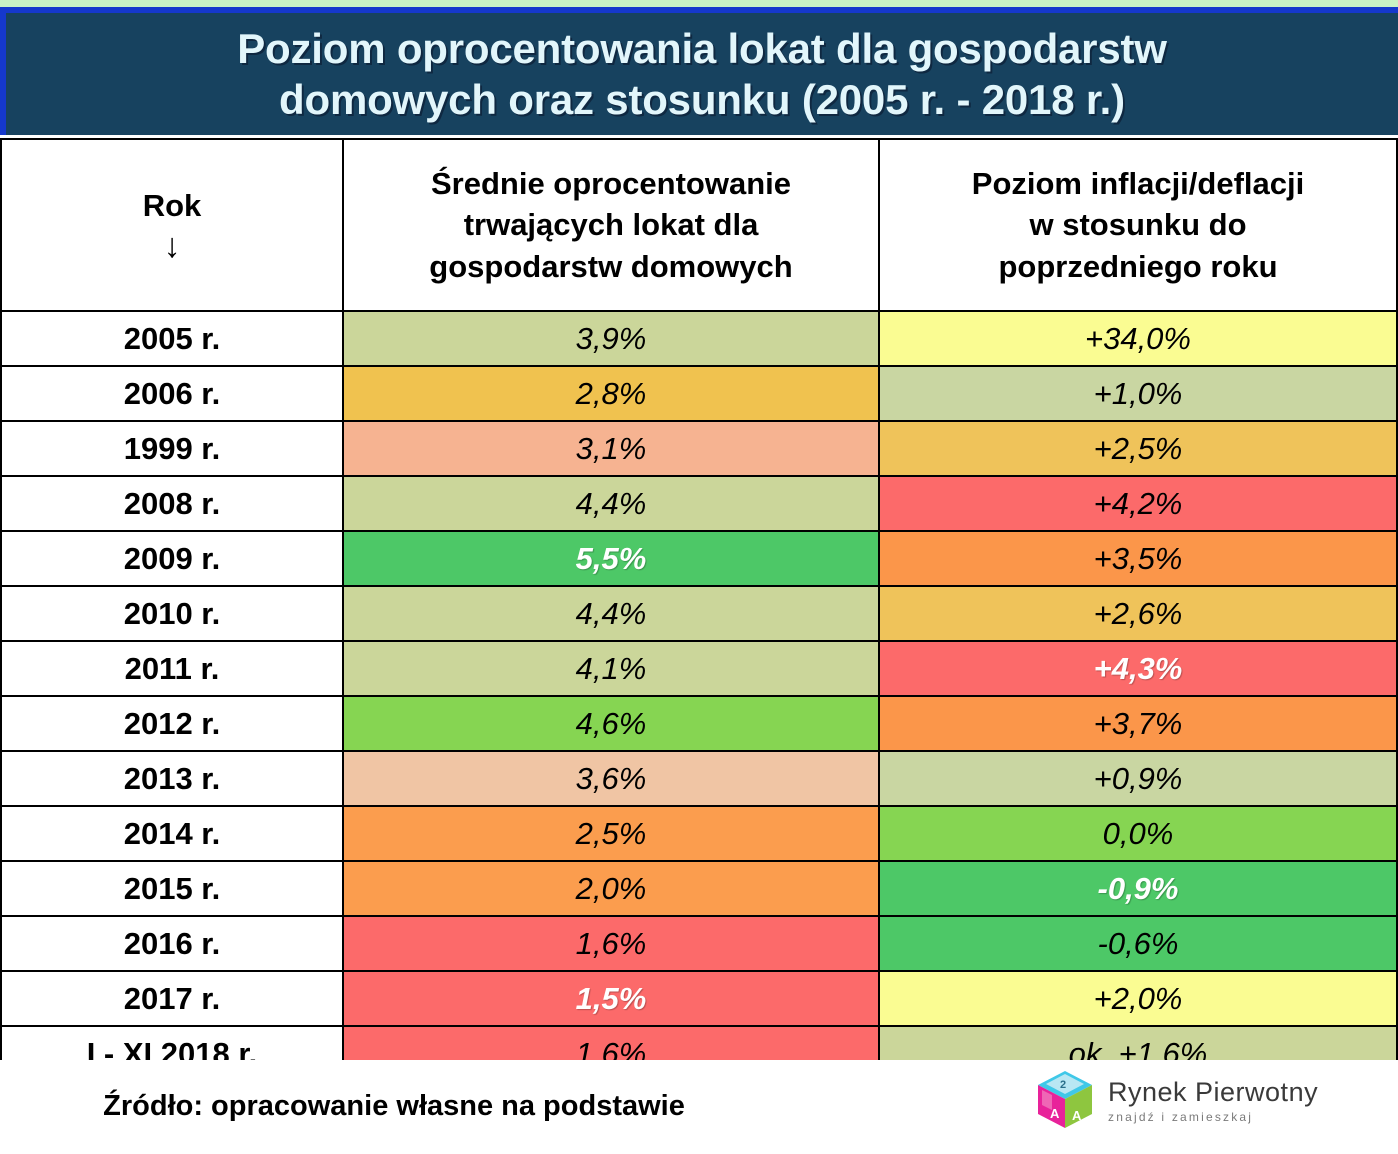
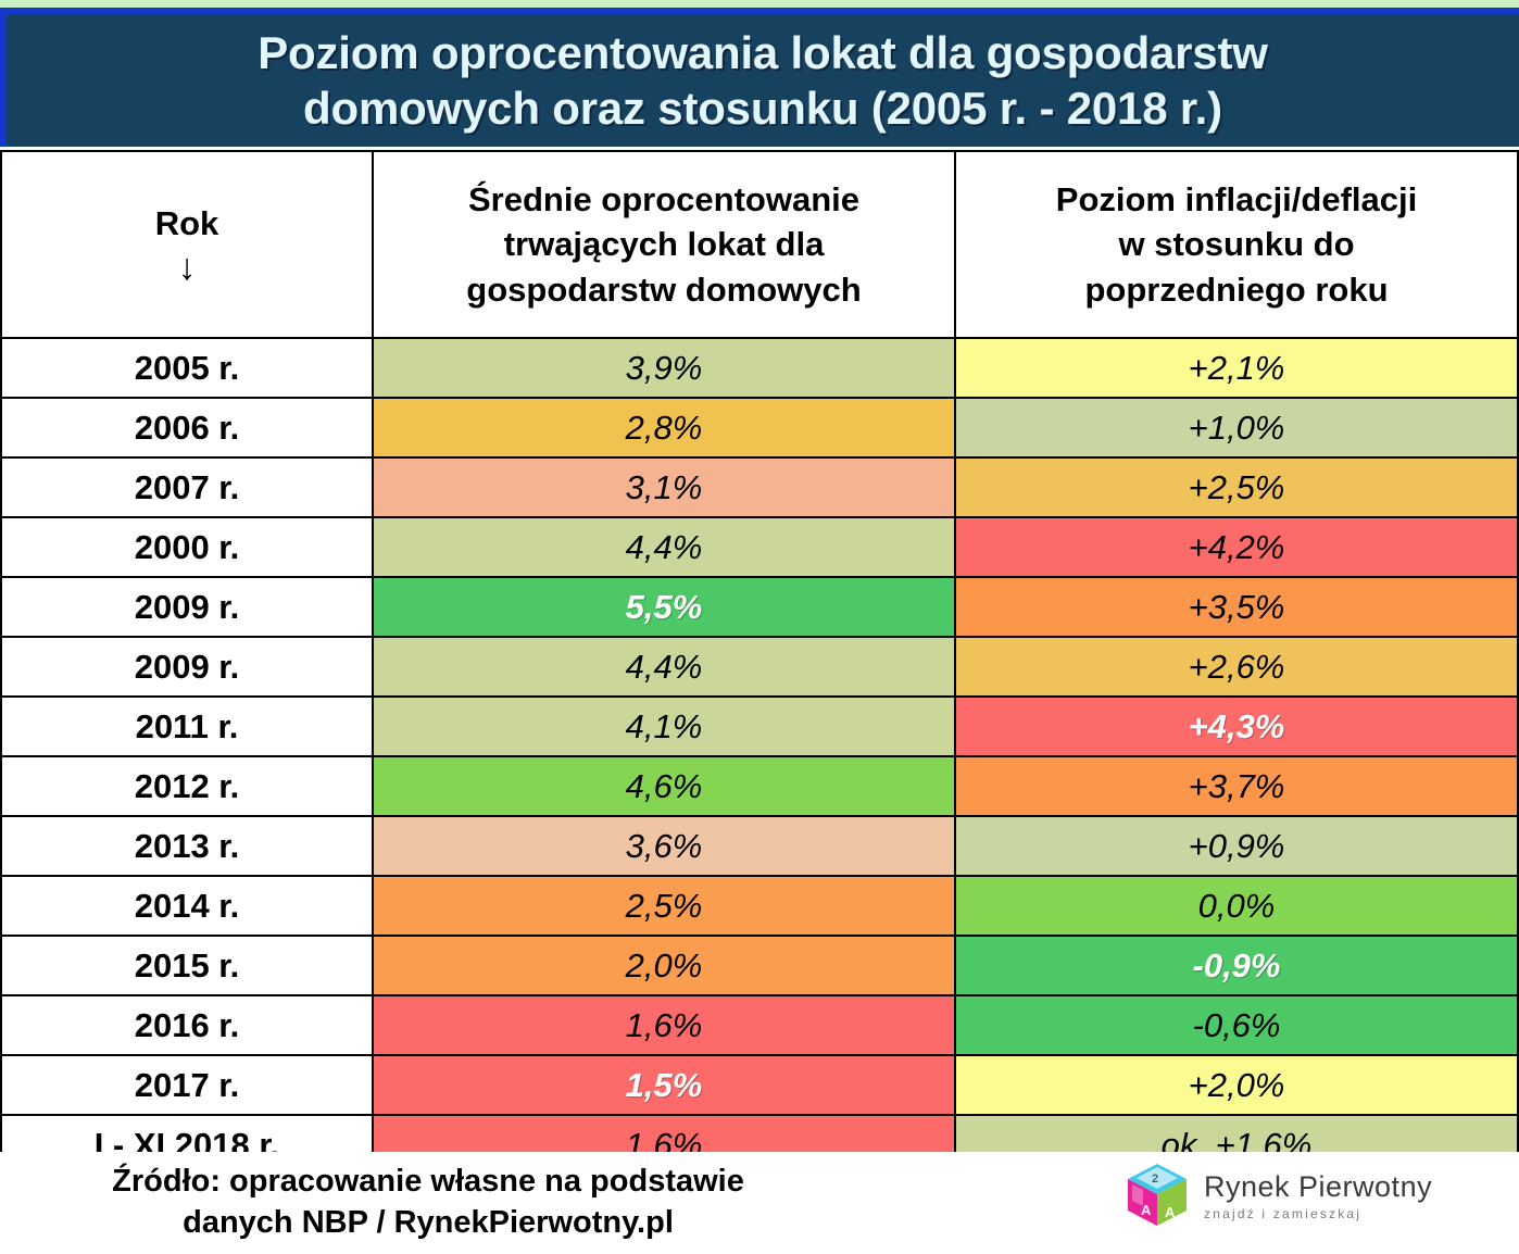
  Poziom oprocentowania lokat dla gospodarstw
  domowych oraz stosunku (2005 r. - 2018 r.)
  Rok ↓	Średnie oprocentowanie trwających lokat dla gospodarstw domowych	Poziom inflacji/deflacji w stosunku do poprzedniego roku
- 2005 r.	3,9%	+34,0%
+ 2005 r.	3,9%	+2,1%
  2006 r.	2,8%	+1,0%
- 1999 r.	3,1%	+2,5%
+ 2007 r.	3,1%	+2,5%
- 2008 r.	4,4%	+4,2%
+ 2000 r.	4,4%	+4,2%
  2009 r.	5,5%	+3,5%
- 2010 r.	4,4%	+2,6%
+ 2009 r.	4,4%	+2,6%
  2011 r.	4,1%	+4,3%
  2012 r.	4,6%	+3,7%
  2013 r.	3,6%	+0,9%
  2014 r.	2,5%	0,0%
  2015 r.	2,0%	-0,9%
  2016 r.	1,6%	-0,6%
  2017 r.	1,5%	+2,0%
  I - XI 2018 r.	1,6%	ok. +1,6%
  Źródło: opracowanie własne na podstawie
+ danych NBP / RynekPierwotny.pl
  A
  A
  2
  Rynek Pierwotny
  znajdź i zamieszkaj
